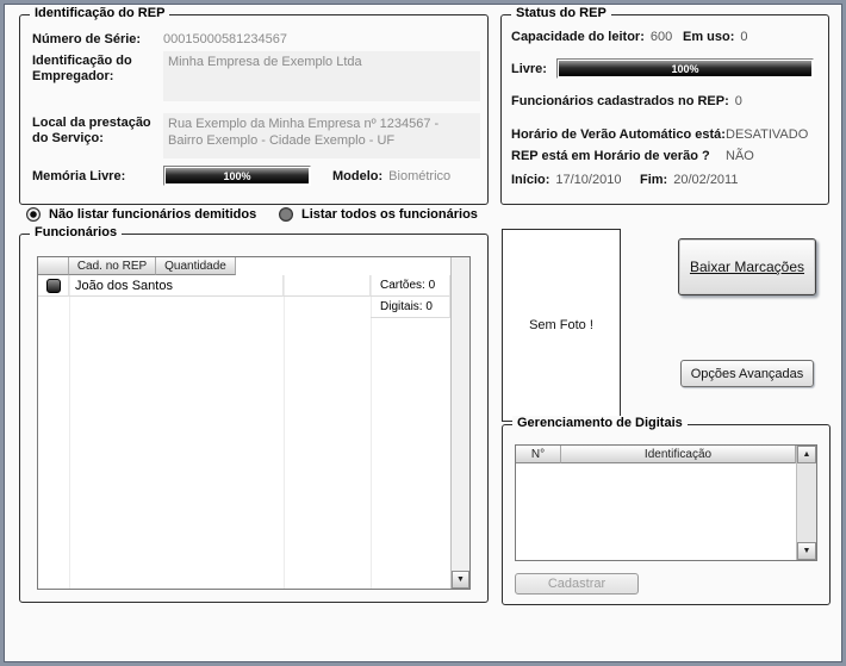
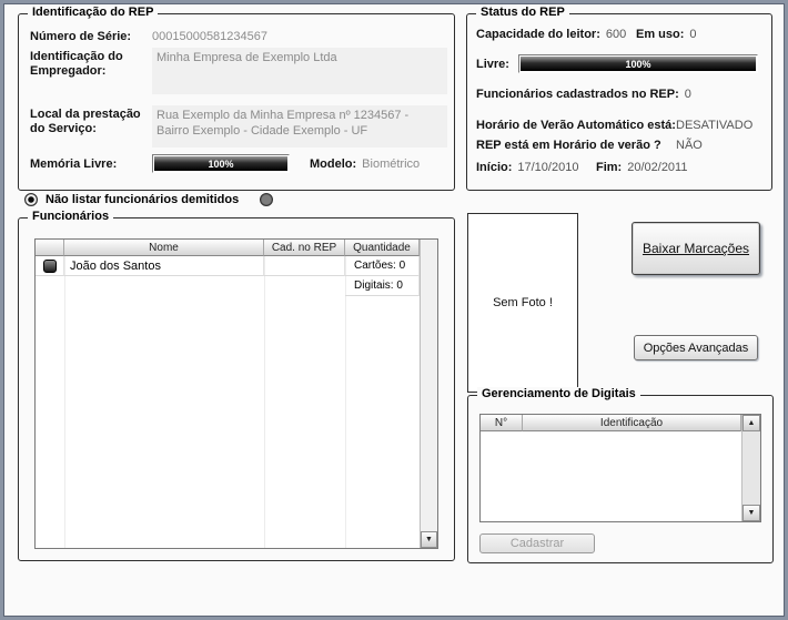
  Identificação do REP
  Número de Série:
  00015000581234567
  Identificação do Empregador:
  Minha Empresa de Exemplo Ltda
  Local da prestação do Serviço:
  Rua Exemplo da Minha Empresa nº 1234567 - Bairro Exemplo - Cidade Exemplo - UF
  Memória Livre:
  100%
  Modelo:
  Biométrico
  Status do REP
  Capacidade do leitor:
  600
  Em uso:
  0
  Livre:
  100%
  Funcionários cadastrados no REP:
  0
  Horário de Verão Automático está:
  DESATIVADO
  REP está em Horário de verão ?
  NÃO
  Início:
  17/10/2010
  Fim:
  20/02/2011
  Não listar funcionários demitidos
- Listar todos os funcionários
  Funcionários
+ Nome
  Cad. no REP
  Quantidade
  João dos Santos
  Cartões: 0
  Digitais: 0
  Sem Foto !
  Baixar Marcações
  Opções Avançadas
  Gerenciamento de Digitais
  N°
  Identificação
  Cadastrar
